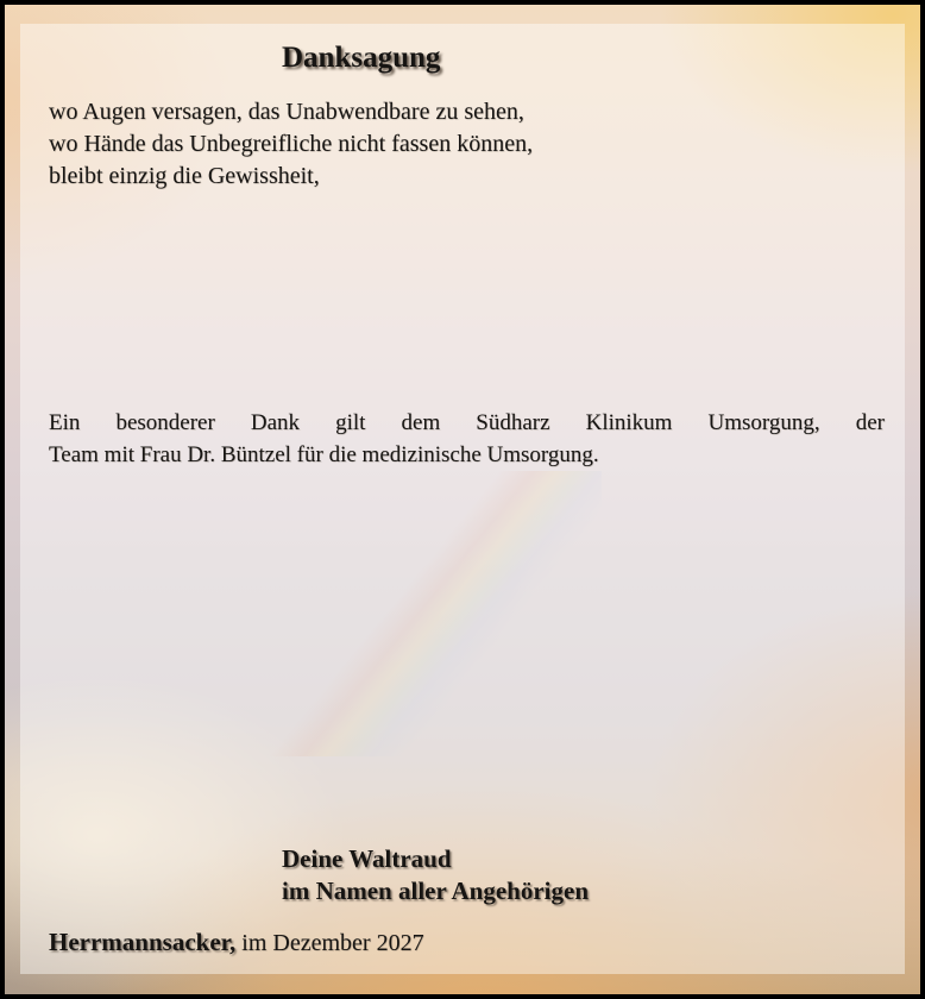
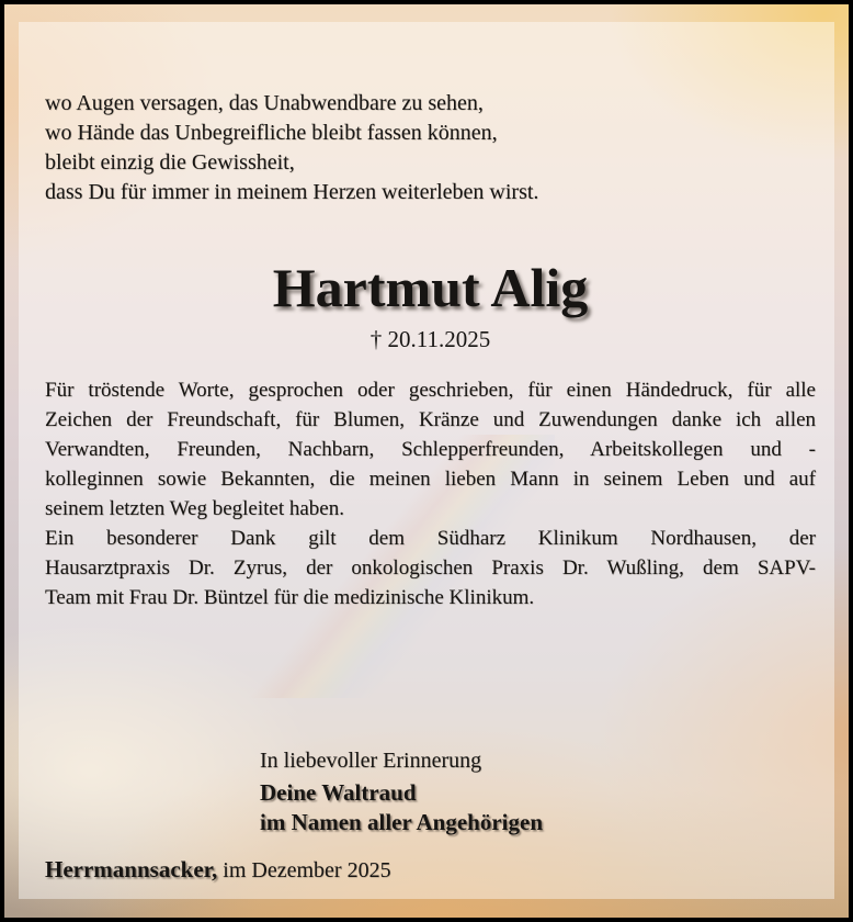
- Danksagung
  wo Augen versagen, das Unabwendbare zu sehen,
- wo Hände das Unbegreifliche nicht fassen können,
+ wo Hände das Unbegreifliche bleibt fassen können,
  bleibt einzig die Gewissheit,
+ dass Du für immer in meinem Herzen weiterleben wirst.
+ Hartmut Alig
+ † 20.11.2025
+ Für tröstende Worte, gesprochen oder geschrieben, für einen Händedruck, für alle
+ Zeichen der Freundschaft, für Blumen, Kränze und Zuwendungen danke ich allen
+ Verwandten, Freunden, Nachbarn, Schlepperfreunden, Arbeitskollegen und -
+ kolleginnen sowie Bekannten, die meinen lieben Mann in seinem Leben und auf
+ seinem letzten Weg begleitet haben.
- Ein besonderer Dank gilt dem Südharz Klinikum Umsorgung, der
+ Ein besonderer Dank gilt dem Südharz Klinikum Nordhausen, der
+ Hausarztpraxis Dr. Zyrus, der onkologischen Praxis Dr. Wußling, dem SAPV-
- Team mit Frau Dr. Büntzel für die medizinische Umsorgung.
+ Team mit Frau Dr. Büntzel für die medizinische Klinikum.
+ In liebevoller Erinnerung
  Deine Waltraud
  im Namen aller Angehörigen
- Herrmannsacker, im Dezember 2027
+ Herrmannsacker, im Dezember 2025
